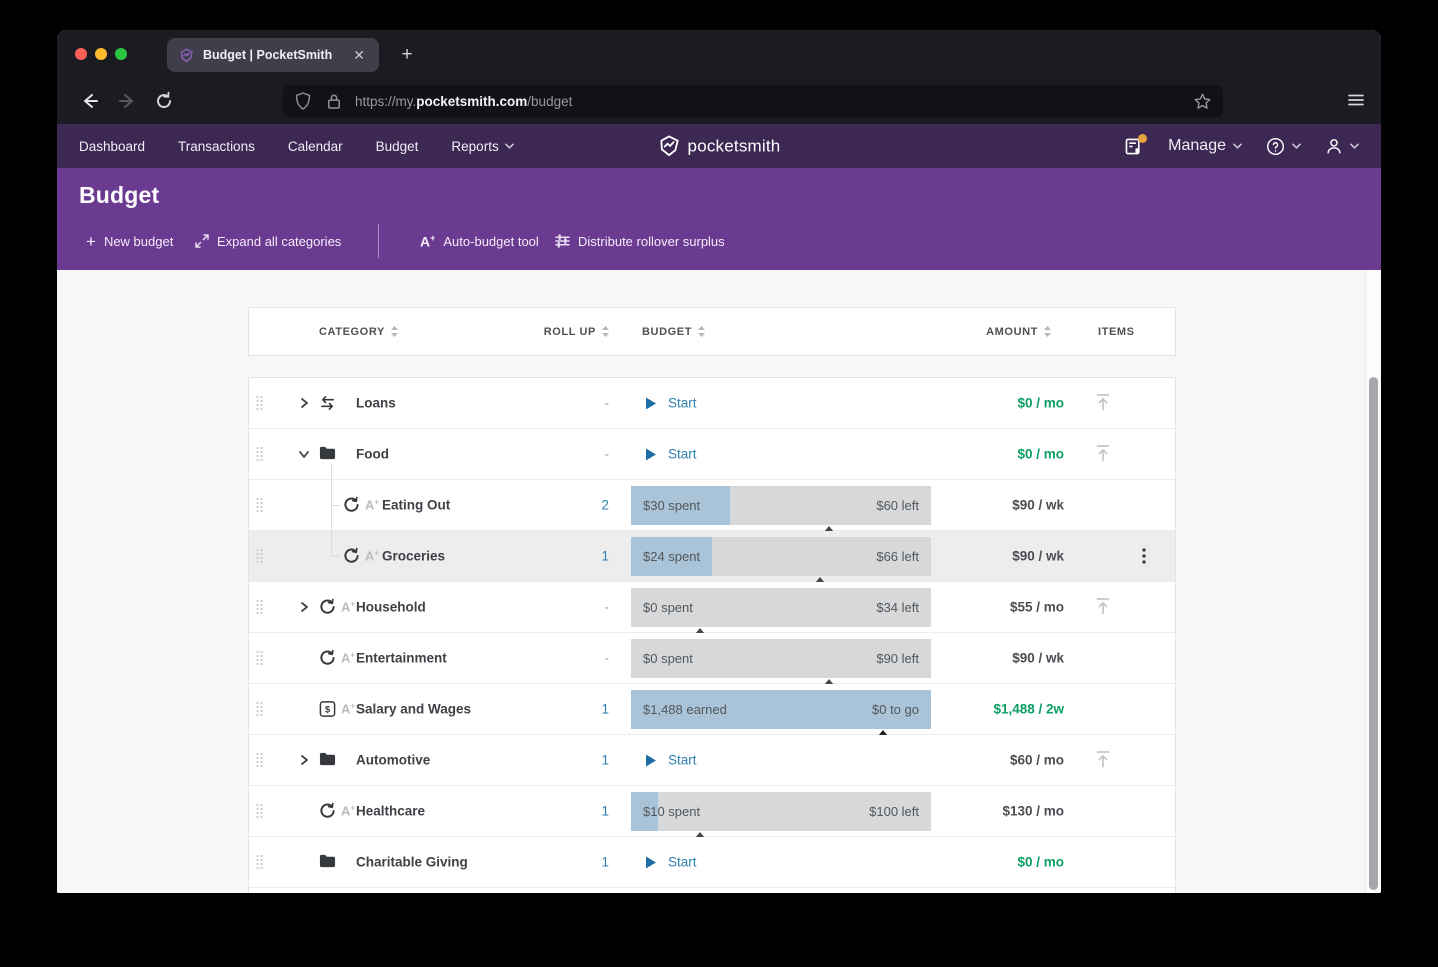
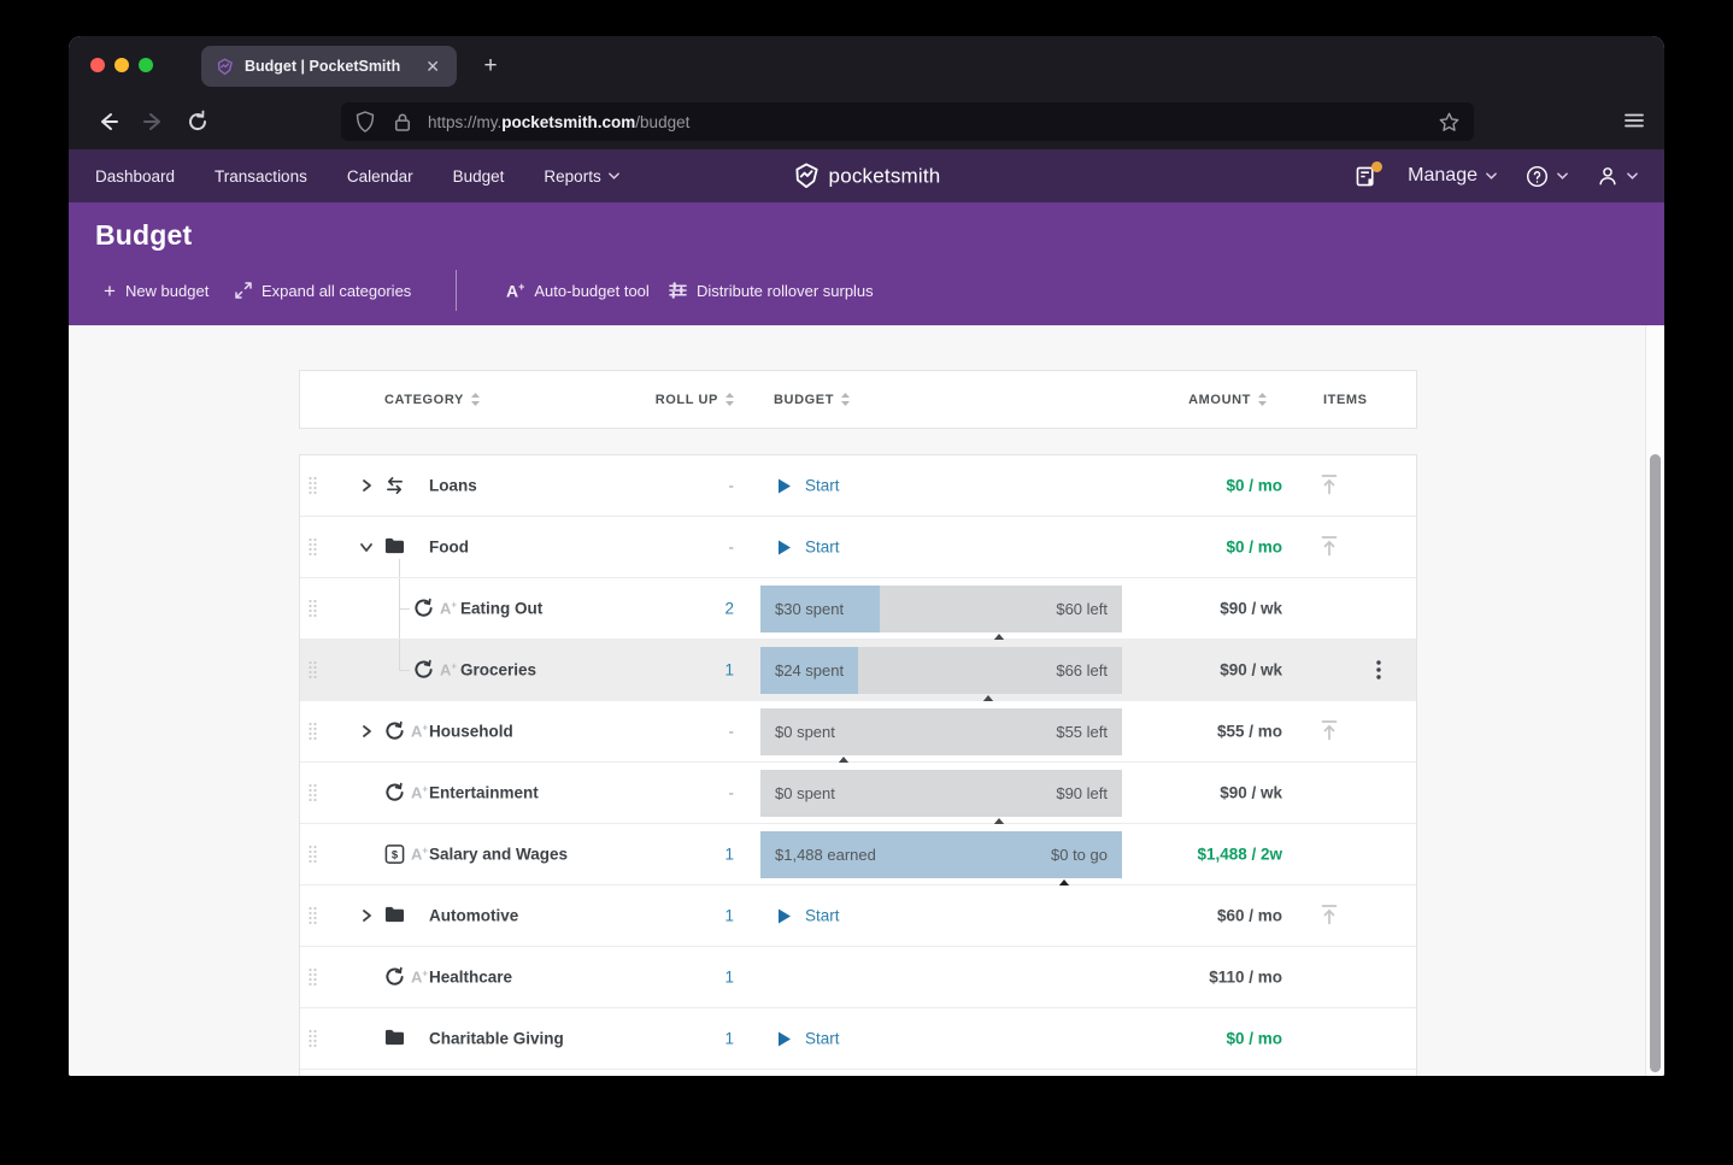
  Budget | PocketSmith
  ✕
  +
  https://my.pocketsmith.com/budget
  Dashboard
  Transactions
  Calendar
  Budget
  Reports
  pocketsmith
  Manage
  Budget
  +
  New budget
  Expand all categories
  A+
  Auto-budget tool
  Distribute rollover surplus
  CATEGORY
  ROLL UP
  BUDGET
  AMOUNT
  ITEMS
  Loans
  -
  Start
  $0 / mo
  Food
  -
  Start
  $0 / mo
  A+
  Eating Out
  2
  $30 spent
  $60 left
  $90 / wk
  A+
  Groceries
  1
  $24 spent
  $66 left
  $90 / wk
  A+
  Household
  -
  $0 spent
- $34 left
+ $55 left
  $55 / mo
  A+
  Entertainment
  -
  $0 spent
  $90 left
  $90 / wk
  $
  A+
  Salary and Wages
  1
  $1,488 earned
  $0 to go
  $1,488 / 2w
  Automotive
  1
  Start
  $60 / mo
  A+
  Healthcare
  1
- $10 spent
- $100 left
- $130 / mo
+ $110 / mo
  Charitable Giving
  1
  Start
  $0 / mo
